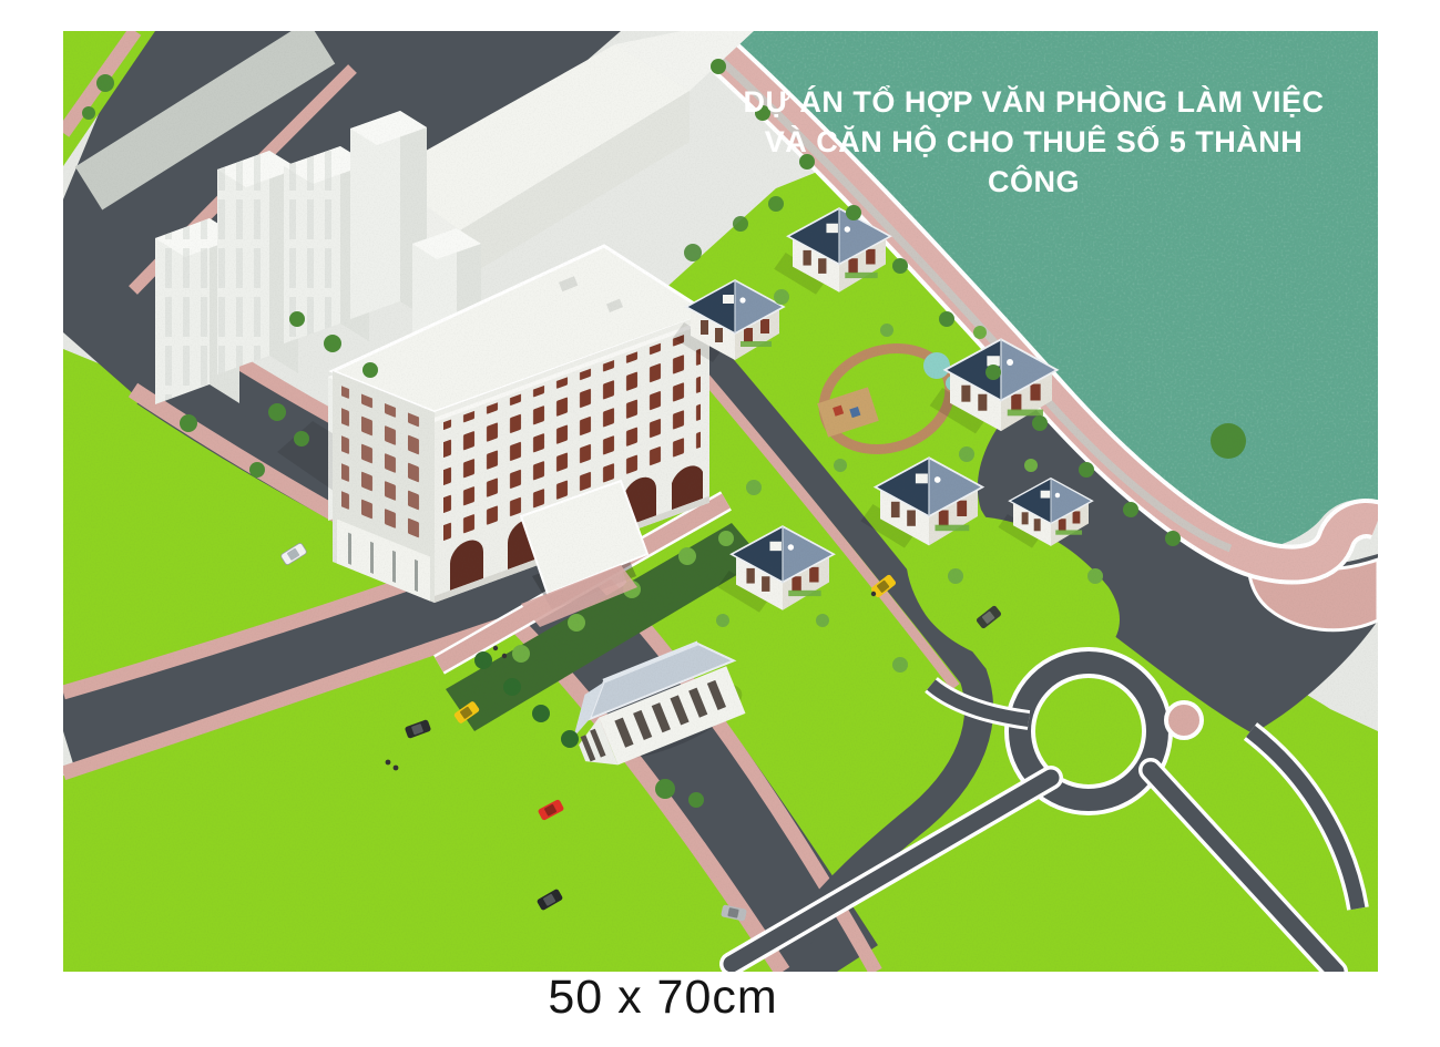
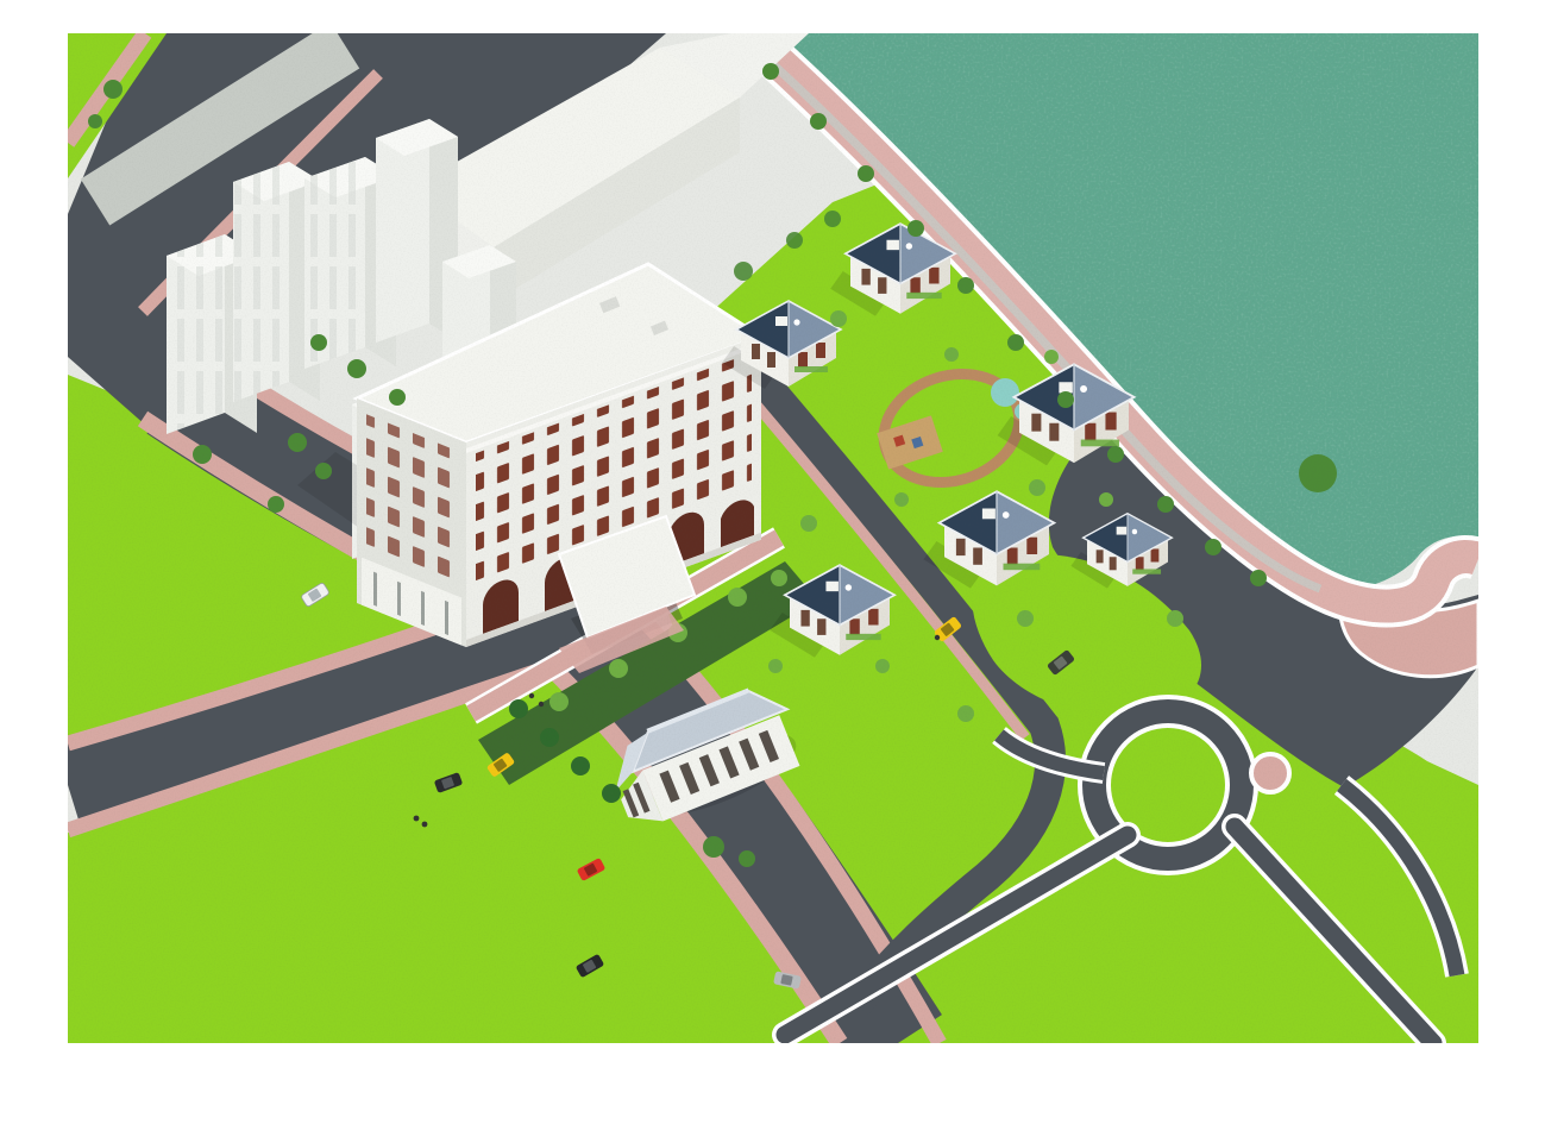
- DỰ ÁN TỔ HỢP VĂN PHÒNG LÀM VIỆC
- VÀ CĂN HỘ CHO THUÊ SỐ 5 THÀNH CÔNG
- 50 x 70cm
